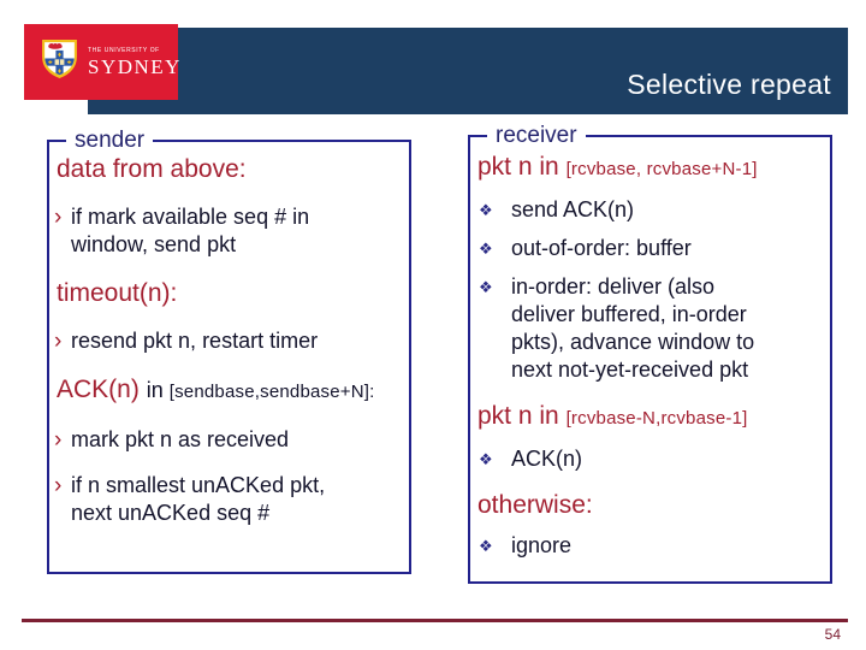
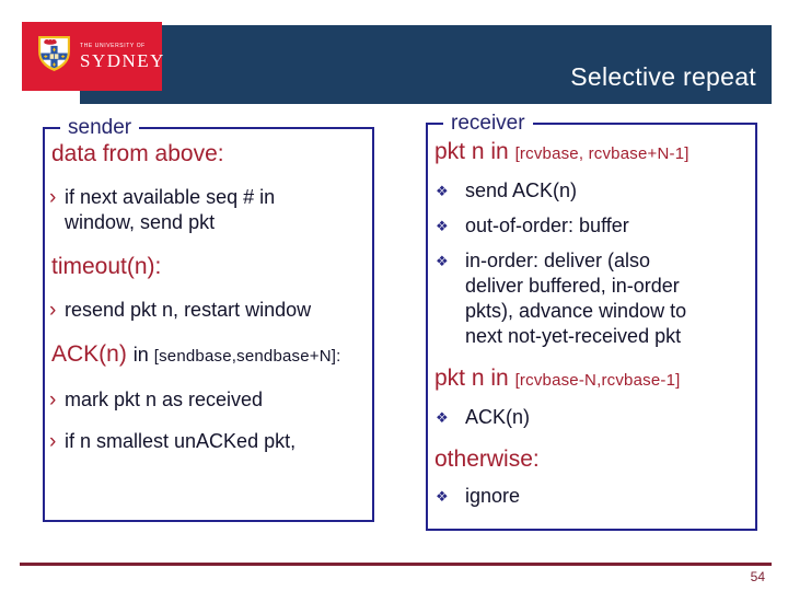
  Selective repeat
  SYDNEY
  sender
  data from above:
  ›
- if mark available seq # in
+ if next available seq # in
  window, send pkt
  timeout(n):
  ›
- resend pkt n, restart timer
+ resend pkt n, restart window
  ACK(n) in [sendbase,sendbase+N]:
  ›
  mark pkt n as received
  ›
  if n smallest unACKed pkt,
- next unACKed seq #
  receiver
  pkt n in [rcvbase, rcvbase+N-1]
  ❖
  send ACK(n)
  ❖
  out-of-order: buffer
  ❖
  in-order: deliver (also
  deliver buffered, in-order
  pkts), advance window to
  next not-yet-received pkt
  pkt n in [rcvbase-N,rcvbase-1]
  ❖
  ACK(n)
  otherwise:
  ❖
  ignore
  54
